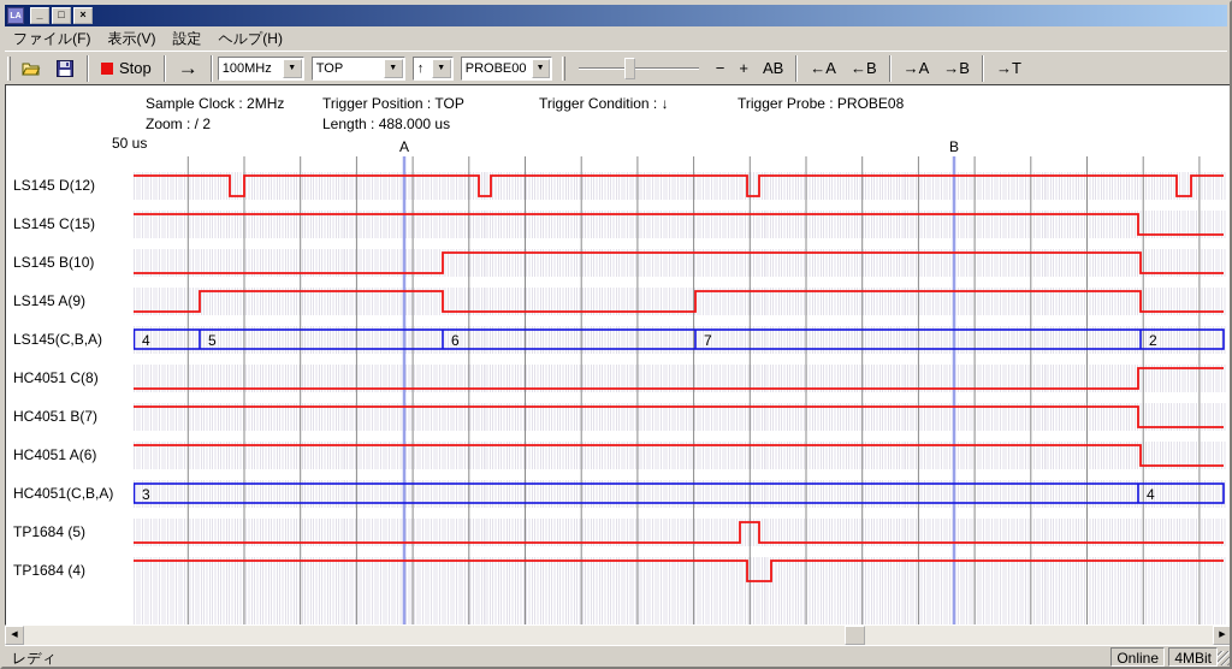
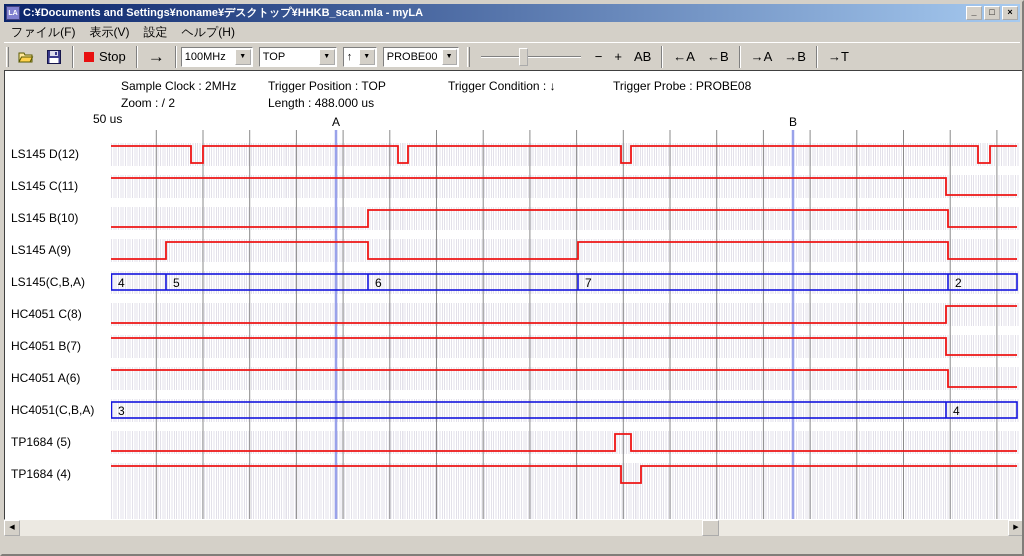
+ C:¥Documents and Settings¥noname¥デスクトップ¥HHKB_scan.mla - myLA
  _
  □
  ×
  ファイル(F)
  表示(V)
  設定
  ヘルプ(H)
  Stop
  →
  100MHz
  TOP
  ↑
  PROBE00
  −
  +
  AB
  ←A
  ←B
  →A
  →B
  →T
  Sample Clock : 2MHz
  Trigger Position : TOP
  Trigger Condition : ↓
  Trigger Probe : PROBE08
  Zoom : / 2
  Length : 488.000 us
  50 us
  LS145 D(12)
- LS145 C(15)
+ LS145 C(11)
  LS145 B(10)
  LS145 A(9)
  LS145(C,B,A)
  HC4051 C(8)
  HC4051 B(7)
  HC4051 A(6)
  HC4051(C,B,A)
  TP1684 (5)
  TP1684 (4)
  4
  5
  6
  7
  2
  3
  4
  A
  B
- レディ
- Online
- 4MBit
